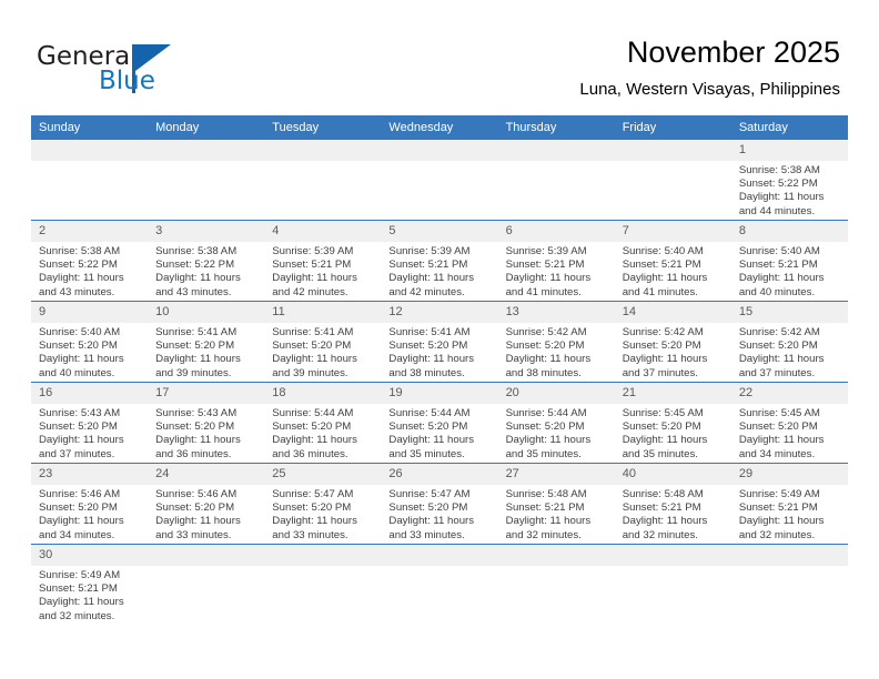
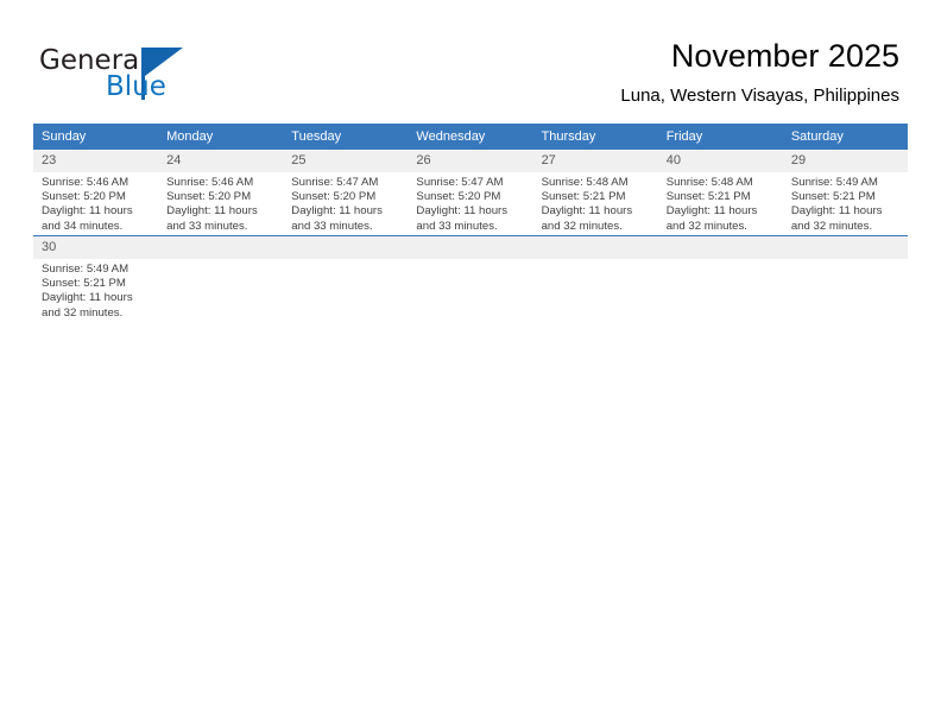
  Genera
  Blue
  November 2025
  Luna, Western Visayas, Philippines
  Sunday	Monday	Tuesday	Wednesday	Thursday	Friday	Saturday
- 						1Sunrise: 5:38 AMSunset: 5:22 PMDaylight: 11 hoursand 44 minutes.
- 2Sunrise: 5:38 AMSunset: 5:22 PMDaylight: 11 hoursand 43 minutes.	3Sunrise: 5:38 AMSunset: 5:22 PMDaylight: 11 hoursand 43 minutes.	4Sunrise: 5:39 AMSunset: 5:21 PMDaylight: 11 hoursand 42 minutes.	5Sunrise: 5:39 AMSunset: 5:21 PMDaylight: 11 hoursand 42 minutes.	6Sunrise: 5:39 AMSunset: 5:21 PMDaylight: 11 hoursand 41 minutes.	7Sunrise: 5:40 AMSunset: 5:21 PMDaylight: 11 hoursand 41 minutes.	8Sunrise: 5:40 AMSunset: 5:21 PMDaylight: 11 hoursand 40 minutes.
- 9Sunrise: 5:40 AMSunset: 5:20 PMDaylight: 11 hoursand 40 minutes.	10Sunrise: 5:41 AMSunset: 5:20 PMDaylight: 11 hoursand 39 minutes.	11Sunrise: 5:41 AMSunset: 5:20 PMDaylight: 11 hoursand 39 minutes.	12Sunrise: 5:41 AMSunset: 5:20 PMDaylight: 11 hoursand 38 minutes.	13Sunrise: 5:42 AMSunset: 5:20 PMDaylight: 11 hoursand 38 minutes.	14Sunrise: 5:42 AMSunset: 5:20 PMDaylight: 11 hoursand 37 minutes.	15Sunrise: 5:42 AMSunset: 5:20 PMDaylight: 11 hoursand 37 minutes.
- 16Sunrise: 5:43 AMSunset: 5:20 PMDaylight: 11 hoursand 37 minutes.	17Sunrise: 5:43 AMSunset: 5:20 PMDaylight: 11 hoursand 36 minutes.	18Sunrise: 5:44 AMSunset: 5:20 PMDaylight: 11 hoursand 36 minutes.	19Sunrise: 5:44 AMSunset: 5:20 PMDaylight: 11 hoursand 35 minutes.	20Sunrise: 5:44 AMSunset: 5:20 PMDaylight: 11 hoursand 35 minutes.	21Sunrise: 5:45 AMSunset: 5:20 PMDaylight: 11 hoursand 35 minutes.	22Sunrise: 5:45 AMSunset: 5:20 PMDaylight: 11 hoursand 34 minutes.
  23Sunrise: 5:46 AMSunset: 5:20 PMDaylight: 11 hoursand 34 minutes.	24Sunrise: 5:46 AMSunset: 5:20 PMDaylight: 11 hoursand 33 minutes.	25Sunrise: 5:47 AMSunset: 5:20 PMDaylight: 11 hoursand 33 minutes.	26Sunrise: 5:47 AMSunset: 5:20 PMDaylight: 11 hoursand 33 minutes.	27Sunrise: 5:48 AMSunset: 5:21 PMDaylight: 11 hoursand 32 minutes.	40Sunrise: 5:48 AMSunset: 5:21 PMDaylight: 11 hoursand 32 minutes.	29Sunrise: 5:49 AMSunset: 5:21 PMDaylight: 11 hoursand 32 minutes.
  30Sunrise: 5:49 AMSunset: 5:21 PMDaylight: 11 hoursand 32 minutes.
